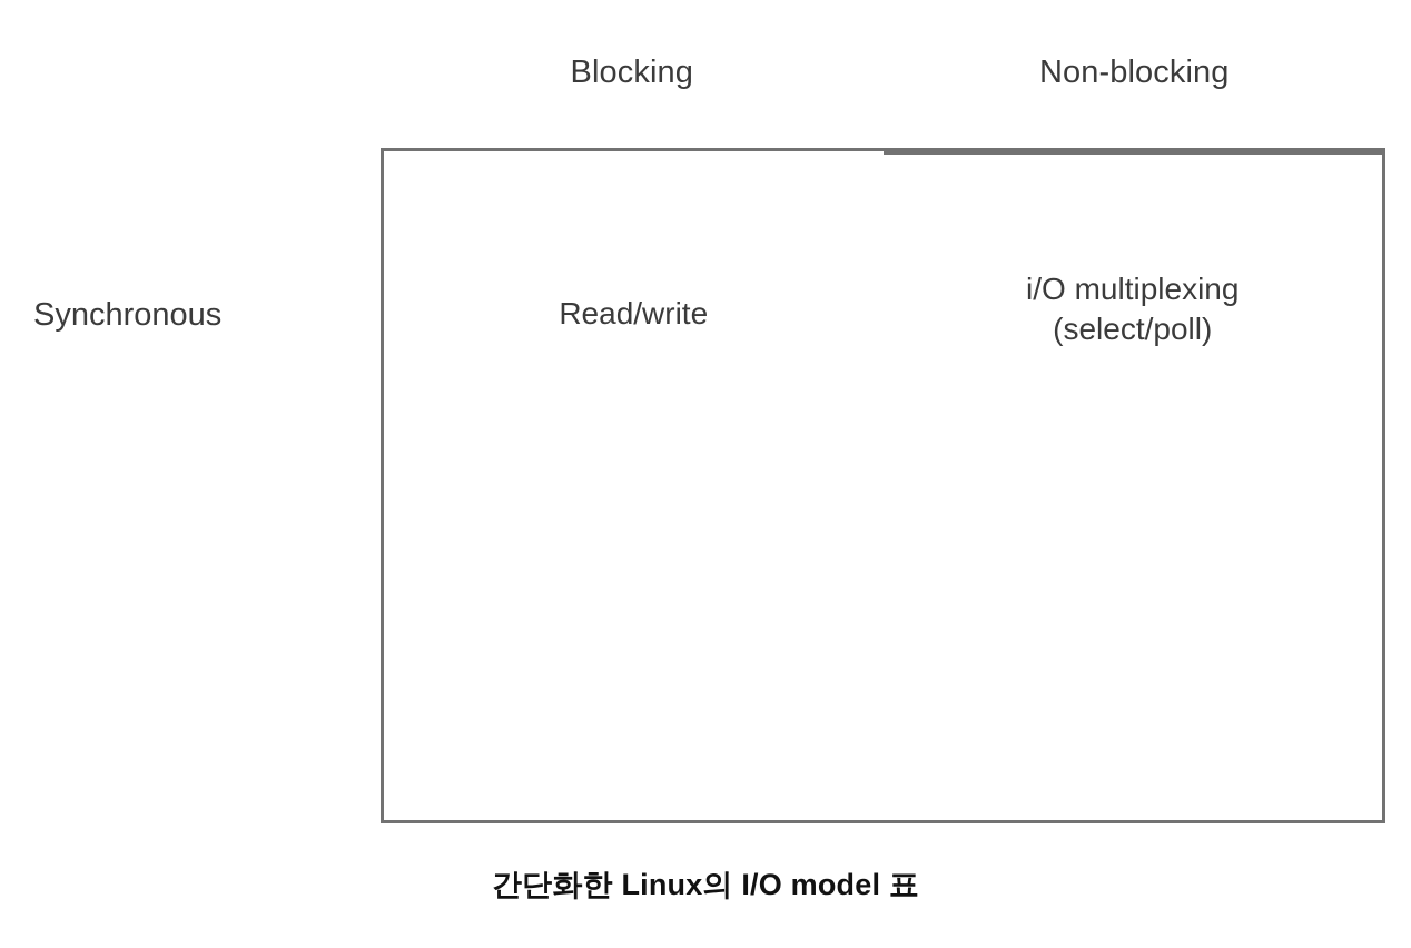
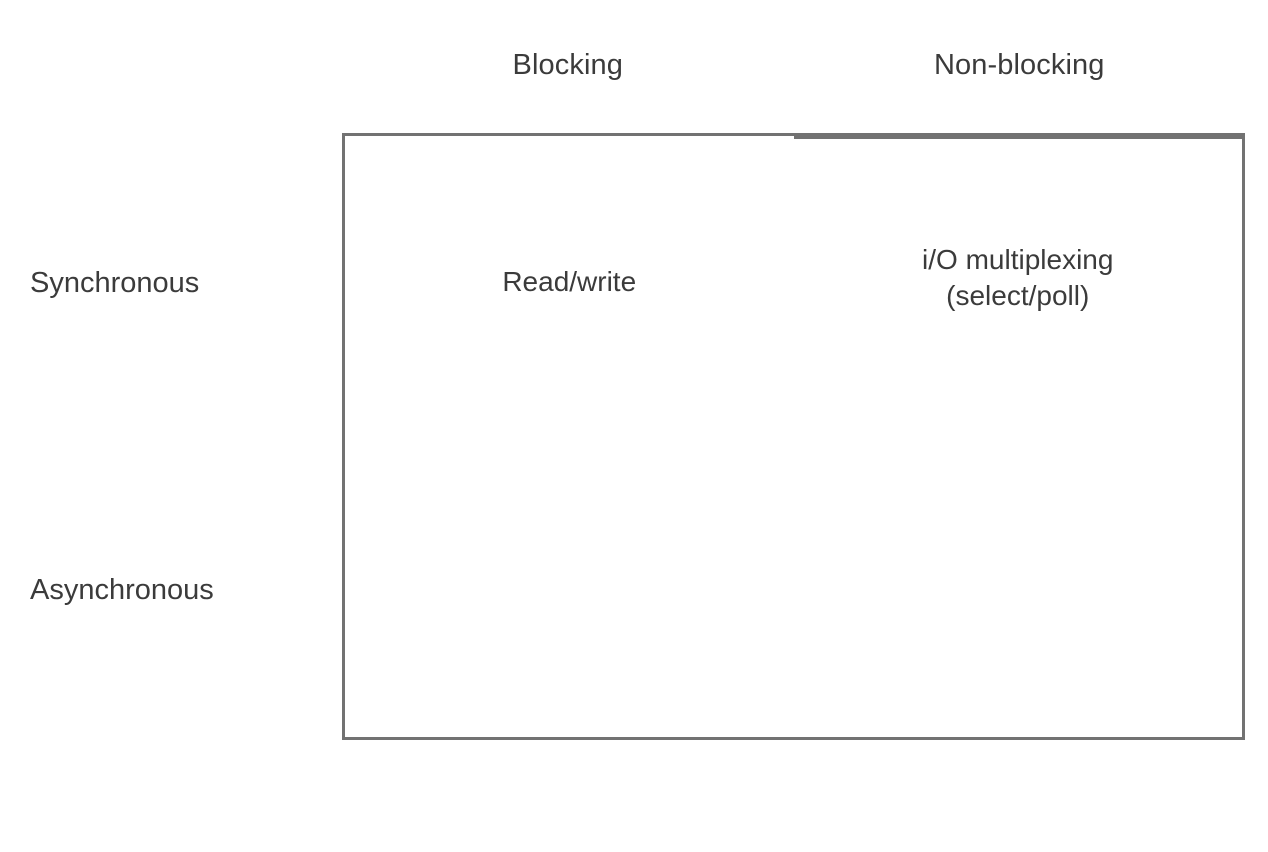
  Blocking
  Non-blocking
  Synchronous
+ Asynchronous
  Read/write
  i/O multiplexing
  (select/poll)
- 간단화한 Linux의 I/O model 표
